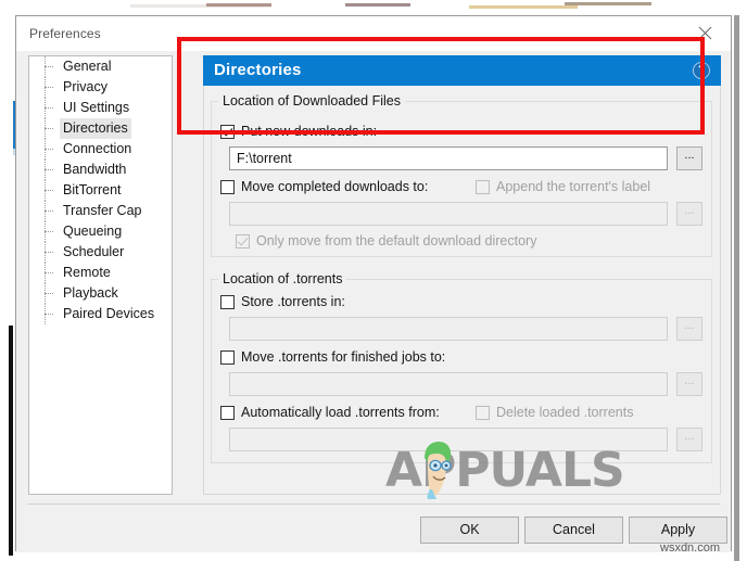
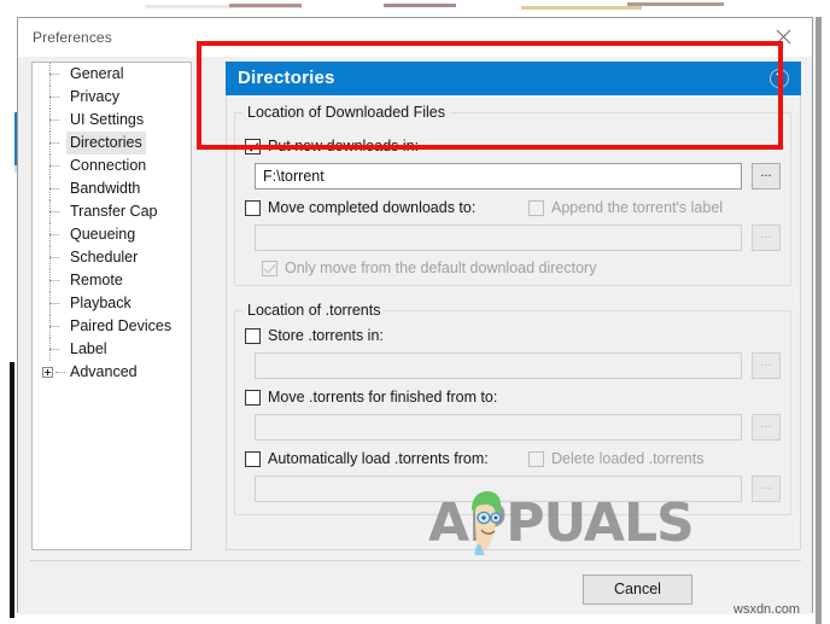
  Preferences
  General
  Privacy
  UI Settings
  Directories
  Connection
  Bandwidth
- BitTorrent
  Transfer Cap
  Queueing
  Scheduler
  Remote
  Playback
  Paired Devices
+ Label
+ Advanced
  Directories
  ?
  Location of Downloaded Files
  Put new downloads in:
  F:\torrent
  ...
  Move completed downloads to:
  Append the torrent's label
  ...
  Only move from the default download directory
  Location of .torrents
  Store .torrents in:
  ...
- Move .torrents for finished jobs to:
+ Move .torrents for finished from to:
  ...
  Automatically load .torrents from:
  Delete loaded .torrents
  ...
- OK
  Cancel
- Apply
  APUALS
  wsxdn.com
